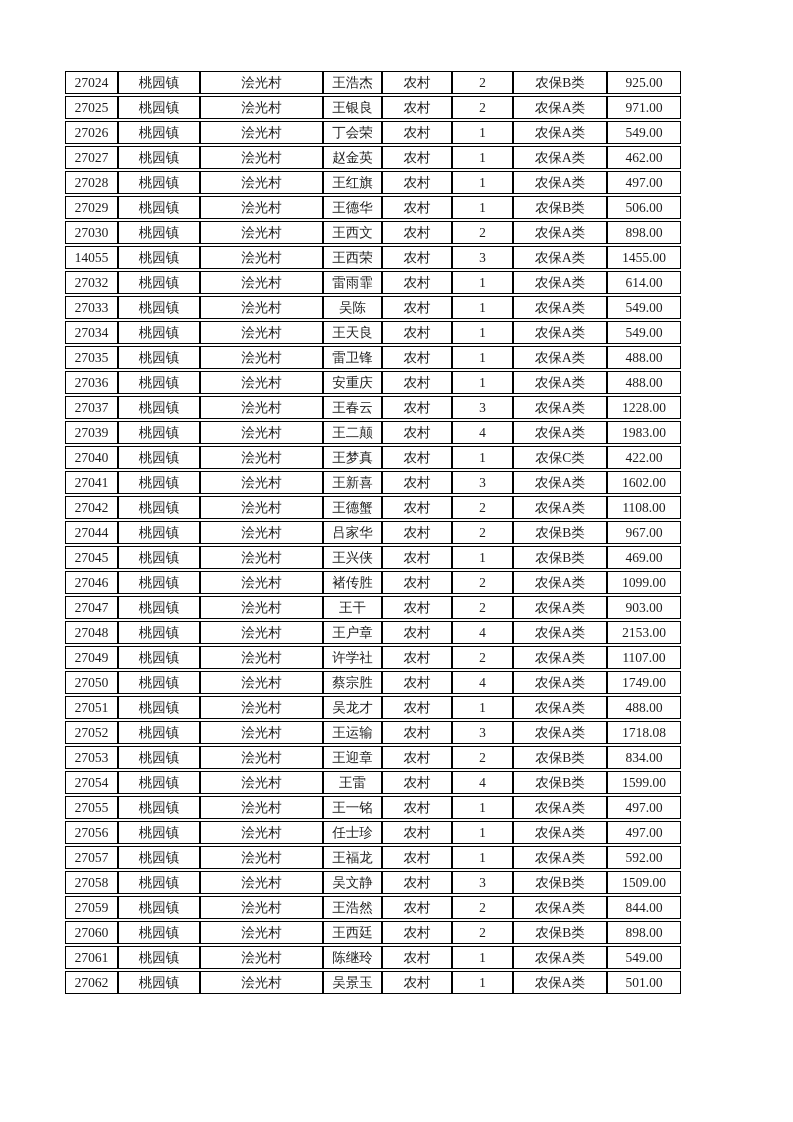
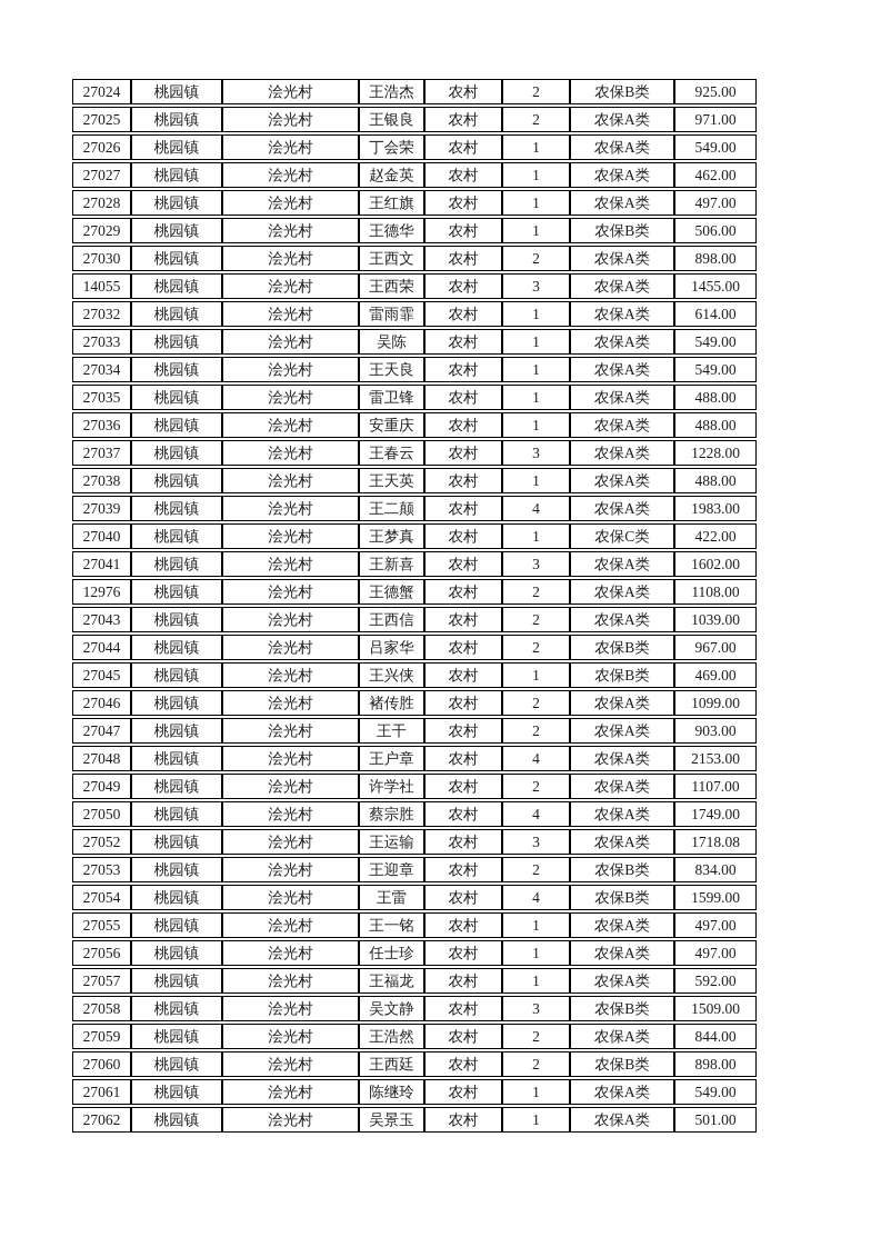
  27024	桃园镇	浍光村	王浩杰	农村	2	农保B类	925.00
  27025	桃园镇	浍光村	王银良	农村	2	农保A类	971.00
  27026	桃园镇	浍光村	丁会荣	农村	1	农保A类	549.00
  27027	桃园镇	浍光村	赵金英	农村	1	农保A类	462.00
  27028	桃园镇	浍光村	王红旗	农村	1	农保A类	497.00
  27029	桃园镇	浍光村	王德华	农村	1	农保B类	506.00
  27030	桃园镇	浍光村	王西文	农村	2	农保A类	898.00
  14055	桃园镇	浍光村	王西荣	农村	3	农保A类	1455.00
  27032	桃园镇	浍光村	雷雨霏	农村	1	农保A类	614.00
  27033	桃园镇	浍光村	吴陈	农村	1	农保A类	549.00
  27034	桃园镇	浍光村	王天良	农村	1	农保A类	549.00
  27035	桃园镇	浍光村	雷卫锋	农村	1	农保A类	488.00
  27036	桃园镇	浍光村	安重庆	农村	1	农保A类	488.00
  27037	桃园镇	浍光村	王春云	农村	3	农保A类	1228.00
+ 27038	桃园镇	浍光村	王天英	农村	1	农保A类	488.00
  27039	桃园镇	浍光村	王二颠	农村	4	农保A类	1983.00
  27040	桃园镇	浍光村	王梦真	农村	1	农保C类	422.00
  27041	桃园镇	浍光村	王新喜	农村	3	农保A类	1602.00
- 27042	桃园镇	浍光村	王德蟹	农村	2	农保A类	1108.00
+ 12976	桃园镇	浍光村	王德蟹	农村	2	农保A类	1108.00
+ 27043	桃园镇	浍光村	王西信	农村	2	农保A类	1039.00
  27044	桃园镇	浍光村	吕家华	农村	2	农保B类	967.00
  27045	桃园镇	浍光村	王兴侠	农村	1	农保B类	469.00
  27046	桃园镇	浍光村	褚传胜	农村	2	农保A类	1099.00
  27047	桃园镇	浍光村	王干	农村	2	农保A类	903.00
  27048	桃园镇	浍光村	王户章	农村	4	农保A类	2153.00
  27049	桃园镇	浍光村	许学社	农村	2	农保A类	1107.00
  27050	桃园镇	浍光村	蔡宗胜	农村	4	农保A类	1749.00
- 27051	桃园镇	浍光村	吴龙才	农村	1	农保A类	488.00
  27052	桃园镇	浍光村	王运输	农村	3	农保A类	1718.08
  27053	桃园镇	浍光村	王迎章	农村	2	农保B类	834.00
  27054	桃园镇	浍光村	王雷	农村	4	农保B类	1599.00
  27055	桃园镇	浍光村	王一铭	农村	1	农保A类	497.00
  27056	桃园镇	浍光村	任士珍	农村	1	农保A类	497.00
  27057	桃园镇	浍光村	王福龙	农村	1	农保A类	592.00
  27058	桃园镇	浍光村	吴文静	农村	3	农保B类	1509.00
  27059	桃园镇	浍光村	王浩然	农村	2	农保A类	844.00
  27060	桃园镇	浍光村	王西廷	农村	2	农保B类	898.00
  27061	桃园镇	浍光村	陈继玲	农村	1	农保A类	549.00
  27062	桃园镇	浍光村	吴景玉	农村	1	农保A类	501.00
